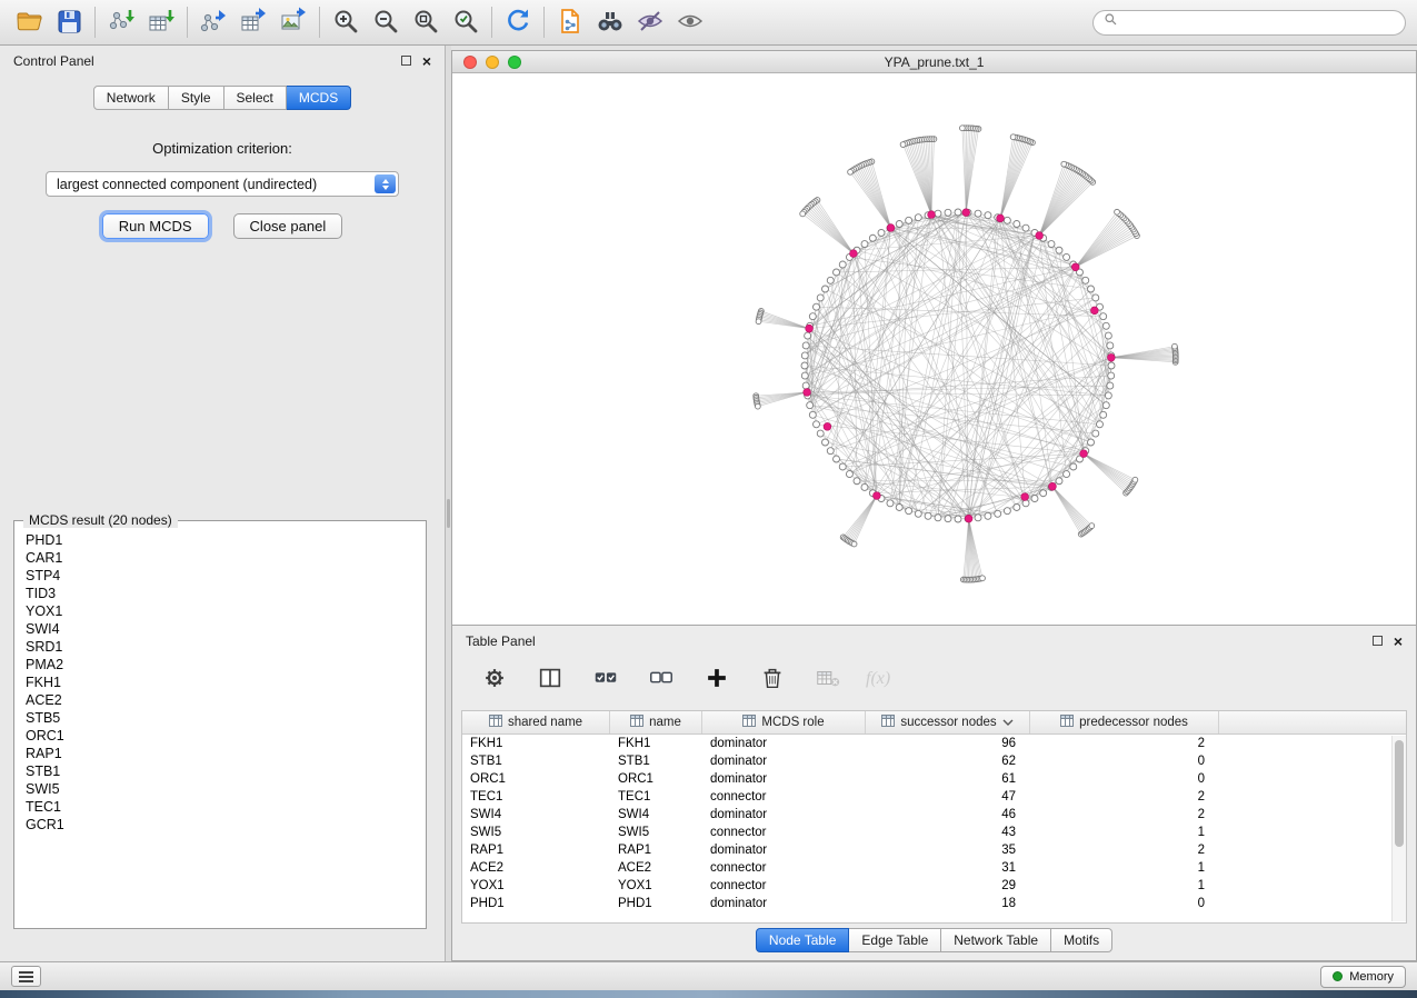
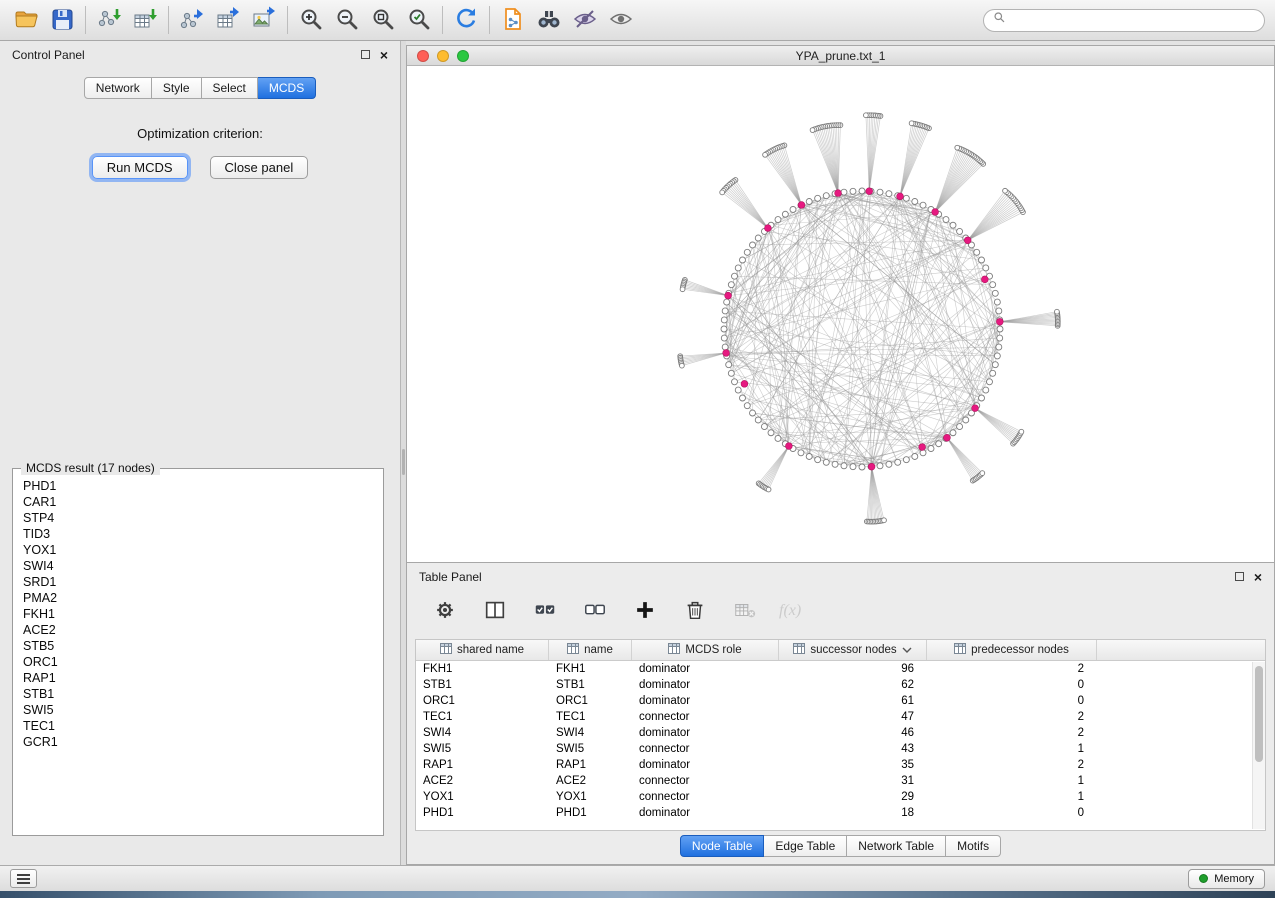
  Control Panel
  ×
  Network
  Style
  Select
  MCDS
  Optimization criterion:
- largest connected component (undirected)
  Run MCDS
  Close panel
- MCDS result (20 nodes)
+ MCDS result (17 nodes)
  PHD1
  CAR1
  STP4
  TID3
  YOX1
  SWI4
  SRD1
  PMA2
  FKH1
  ACE2
  STB5
  ORC1
  RAP1
  STB1
  SWI5
  TEC1
  GCR1
  YPA_prune.txt_1
  Table Panel
  ×
  f(x)
  shared name
  name
  MCDS role
  successor nodes
  predecessor nodes
  FKH1
  FKH1
  dominator
  96
  2
  STB1
  STB1
  dominator
  62
  0
  ORC1
  ORC1
  dominator
  61
  0
  TEC1
  TEC1
  connector
  47
  2
  SWI4
  SWI4
  dominator
  46
  2
  SWI5
  SWI5
  connector
  43
  1
  RAP1
  RAP1
  dominator
  35
  2
  ACE2
  ACE2
  connector
  31
  1
  YOX1
  YOX1
  connector
  29
  1
  PHD1
  PHD1
  dominator
  18
  0
  Node Table
  Edge Table
  Network Table
  Motifs
  Memory
